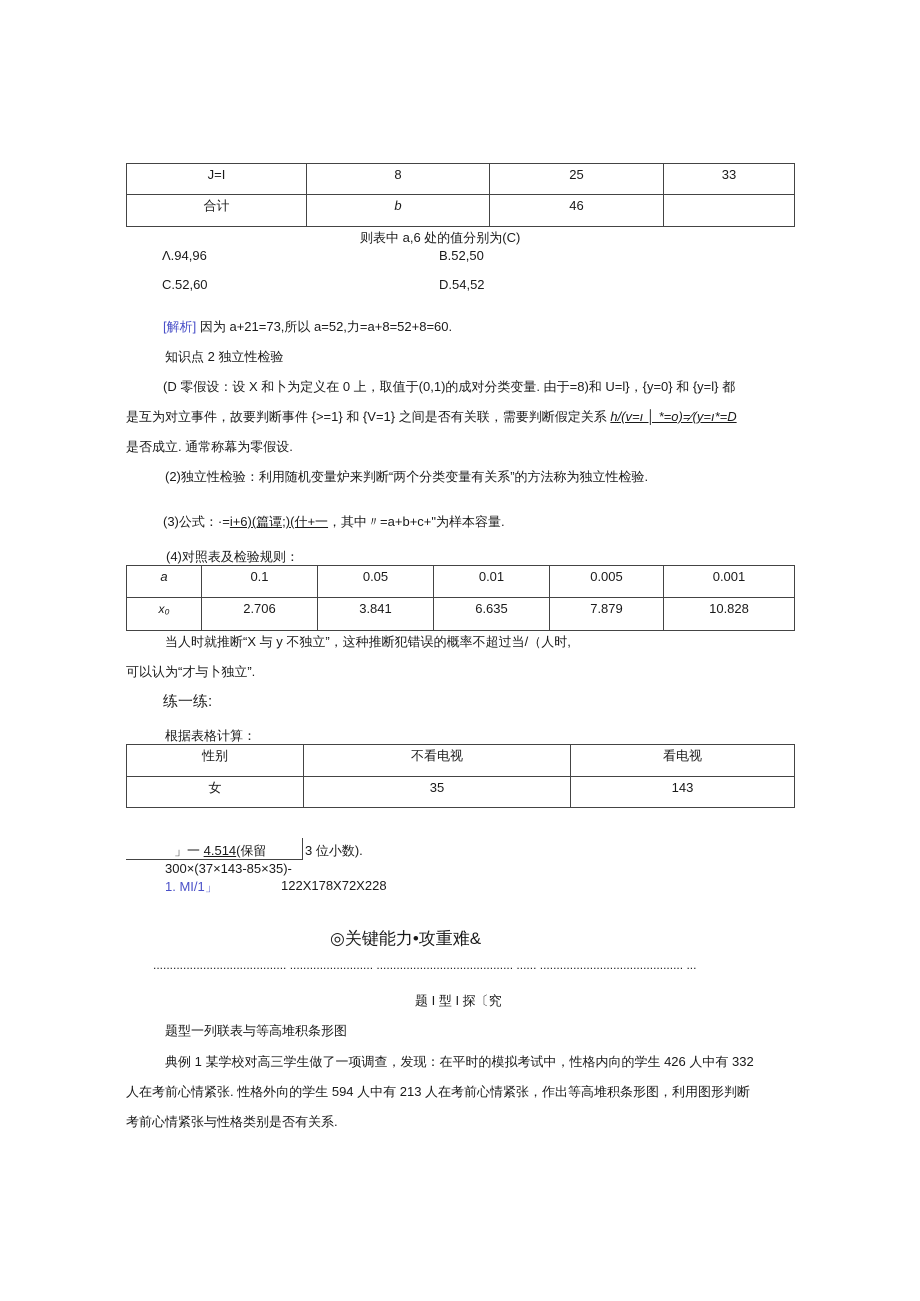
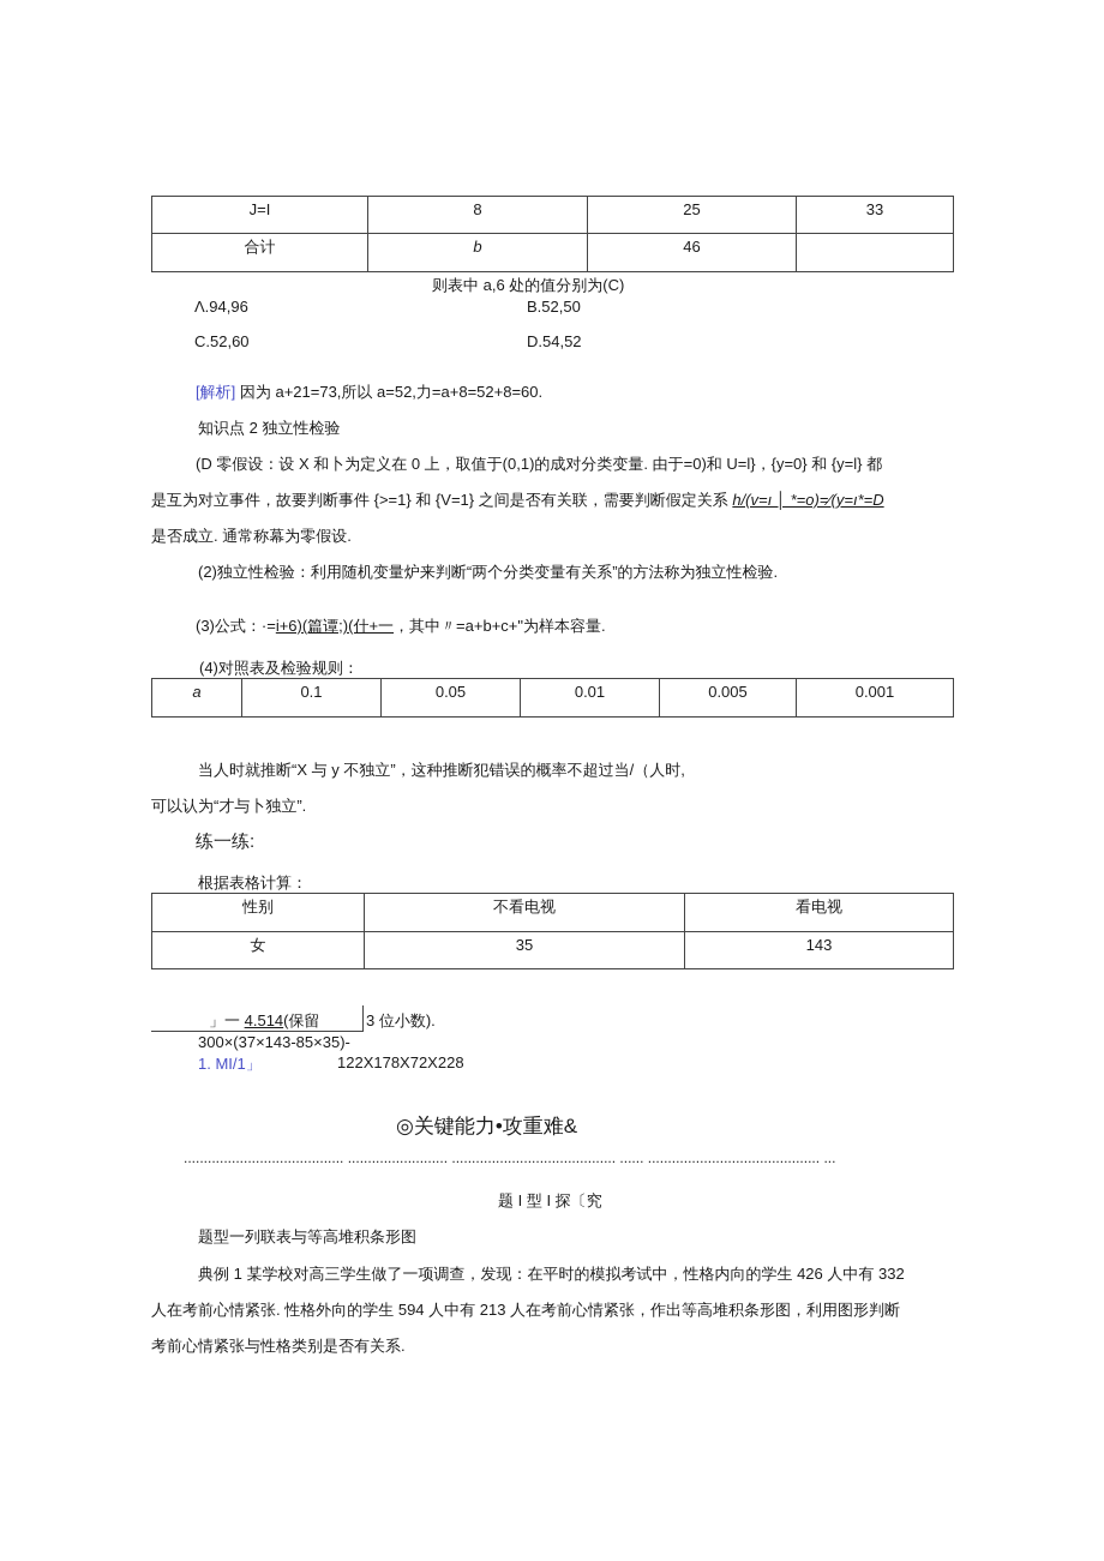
  J=I	8	25	33
  合计	b	46
  则表中 a,6 处的值分别为(C)
  Λ.94,96
  B.52,50
  C.52,60
  D.54,52
  [解析] 因为 a+21=73,所以 a=52,力=a+8=52+8=60.
  知识点 2 独立性检验
- (D 零假设：设 X 和卜为定义在 0 上，取值于(0,1)的成对分类变量. 由于=8)和 U=l}，{y=0} 和 {y=l} 都
+ (D 零假设：设 X 和卜为定义在 0 上，取值于(0,1)的成对分类变量. 由于=0)和 U=l}，{y=0} 和 {y=l} 都
  是互为对立事件，故要判断事件 {>=1} 和 {V=1} 之间是否有关联，需要判断假定关系 h/(v=ı │ *=o)=∕(y=ı*=D
  是否成立. 通常称幕为零假设.
  (2)独立性检验：利用随机变量炉来判断“两个分类变量有关系”的方法称为独立性检验.
  (3)公式：·=i+6)(篇谭;)(什+一，其中〃=a+b+c+"为样本容量.
  (4)对照表及检验规则：
  a	0.1	0.05	0.01	0.005	0.001
- x₀	2.706	3.841	6.635	7.879	10.828
  当人时就推断“X 与 y 不独立”，这种推断犯错误的概率不超过当/（人时,
  可以认为“才与卜独立”.
  练一练:
  根据表格计算：
  性别	不看电视	看电视
  女	35	143
  」一 4.514(保留
  3 位小数).
  300×(37×143-85×35)-
  1. MI/1」
  122X178X72X228
  ◎关键能力•攻重难&
  ........................................ ......................... ......................................... ...... ........................................... ...
  题 I 型 I 探〔究
  题型一列联表与等高堆积条形图
  典例 1 某学校对高三学生做了一项调查，发现：在平时的模拟考试中，性格内向的学生 426 人中有 332
  人在考前心情紧张. 性格外向的学生 594 人中有 213 人在考前心情紧张，作出等高堆积条形图，利用图形判断
  考前心情紧张与性格类别是否有关系.
